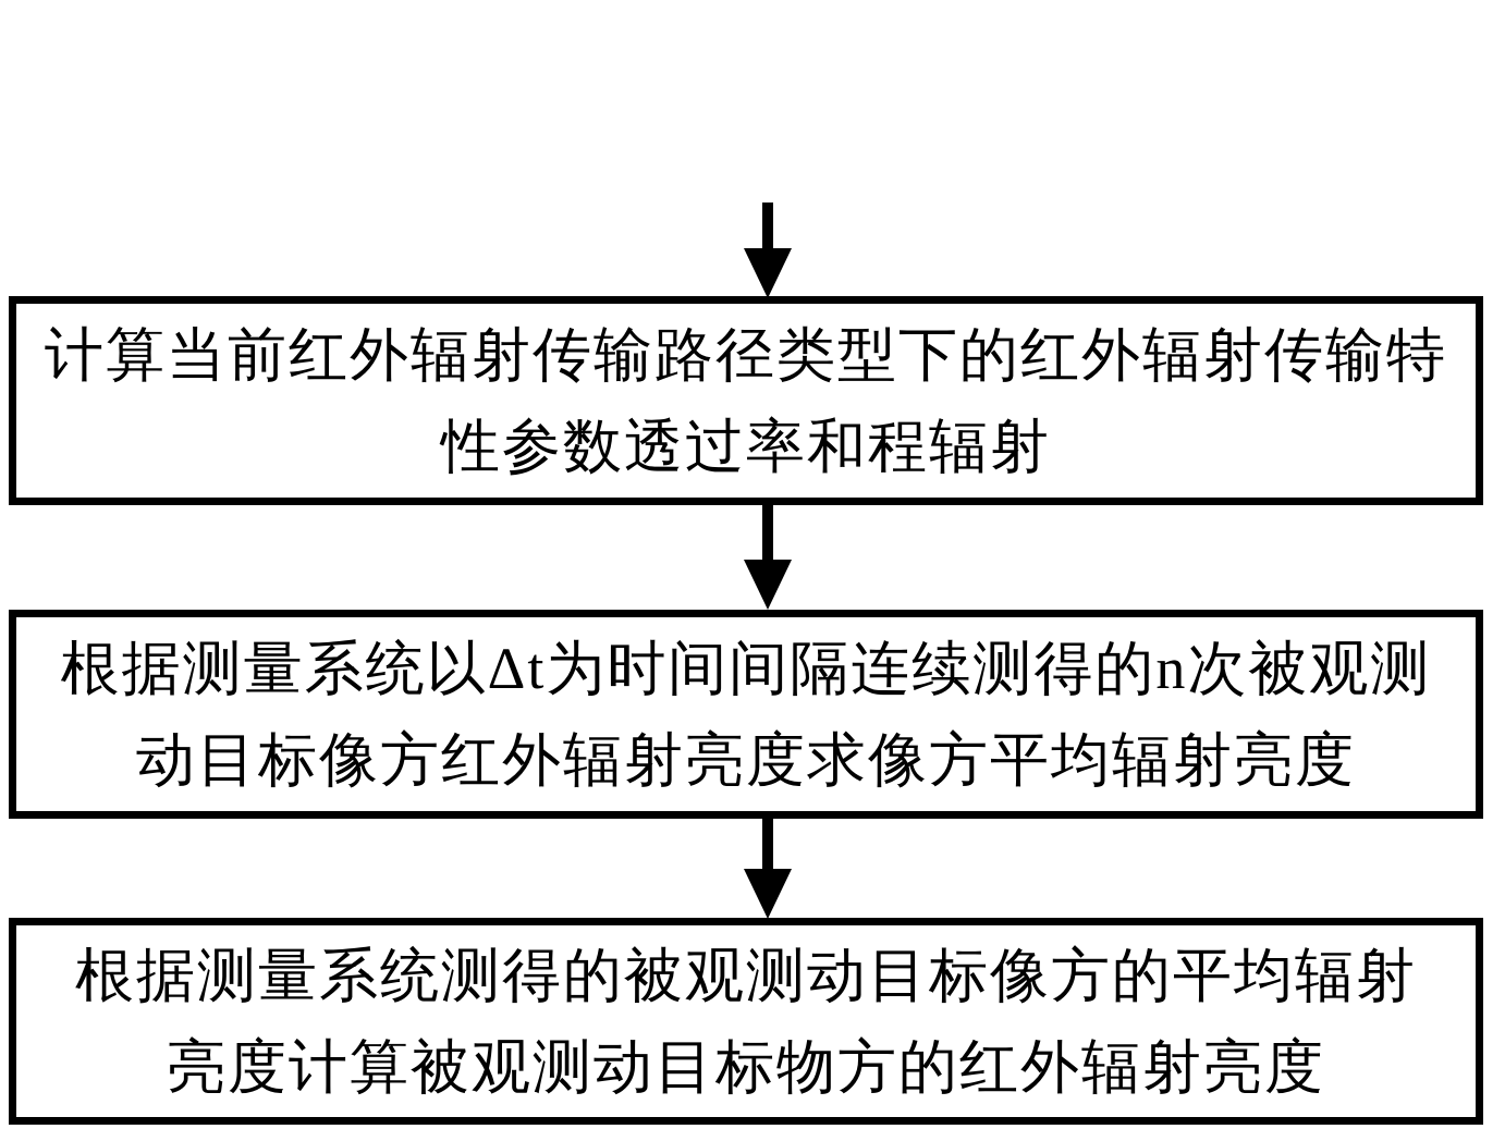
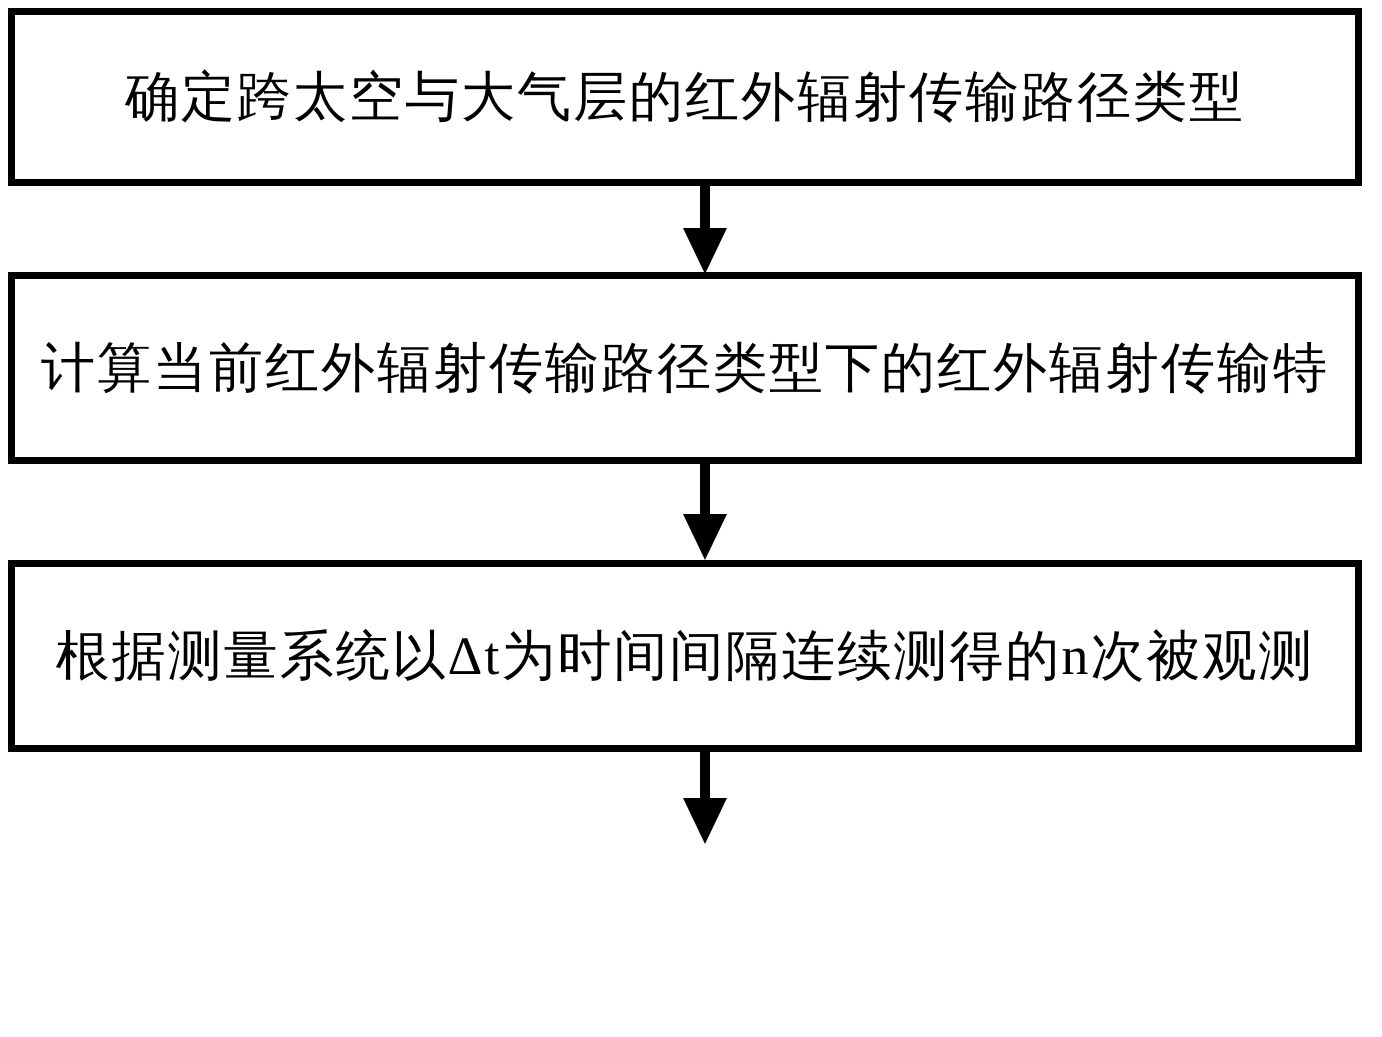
+ 确定跨太空与大气层的红外辐射传输路径类型
  计算当前红外辐射传输路径类型下的红外辐射传输特
- 性参数透过率和程辐射
  根据测量系统以Δt为时间间隔连续测得的n次被观测
- 动目标像方红外辐射亮度求像方平均辐射亮度
- 根据测量系统测得的被观测动目标像方的平均辐射
- 亮度计算被观测动目标物方的红外辐射亮度
